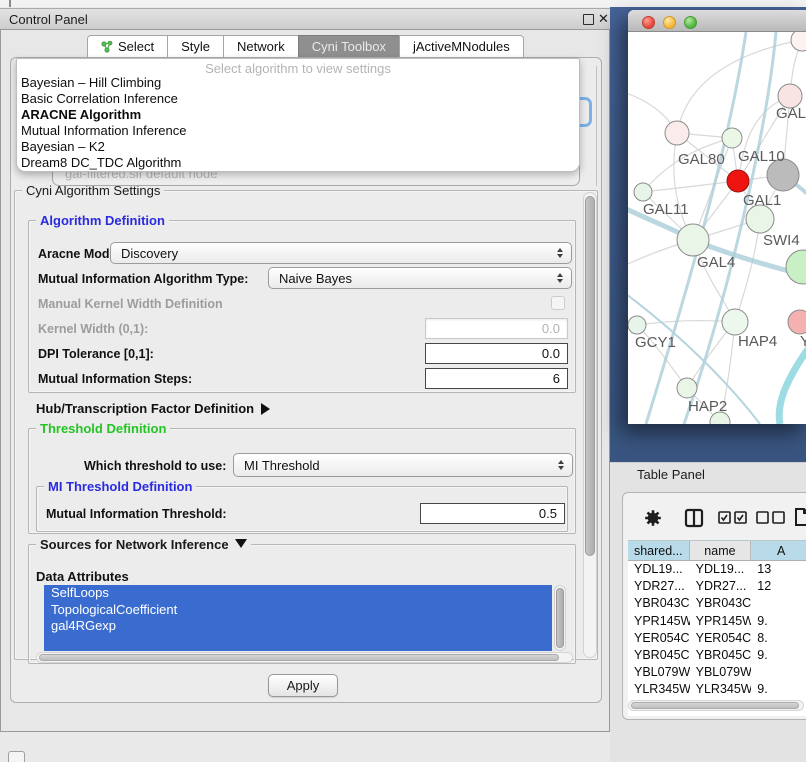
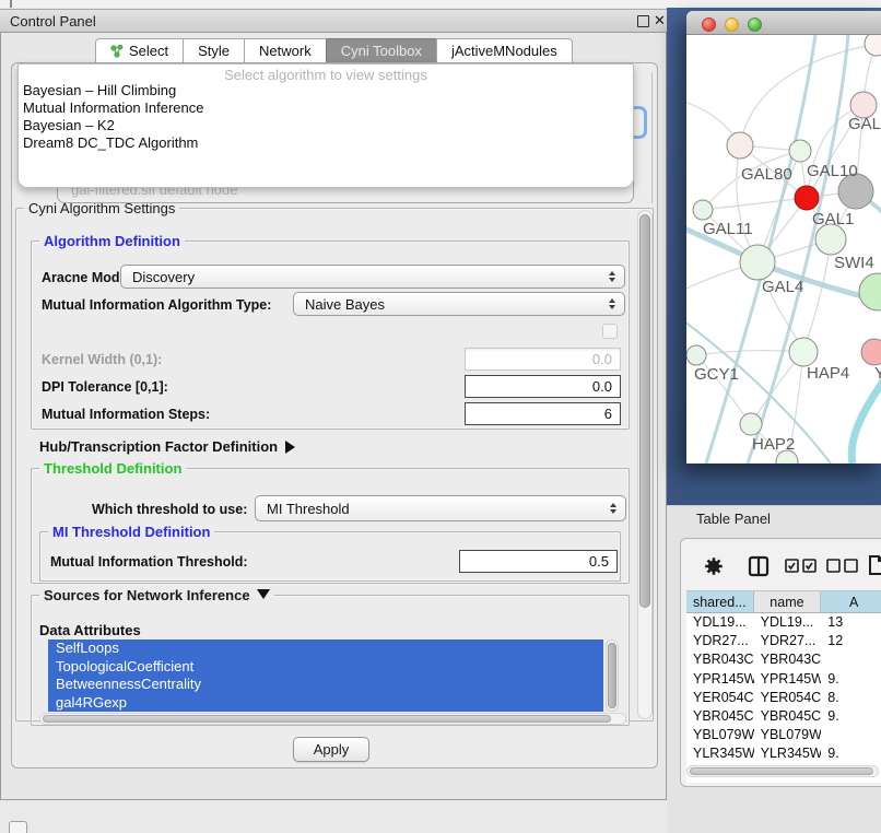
  Control Panel
  ✕
  Select
  Style
  Network
  Cyni Toolbox
  jActiveMNodules
  gal-filtered.sif default node
  Select algorithm to view settings
  Bayesian – Hill Climbing
- Basic Correlation Inference
- ARACNE Algorithm
  Mutual Information Inference
  Bayesian – K2
  Dream8 DC_TDC Algorithm
  Cyni Algorithm Settings
  Algorithm Definition
  Aracne Mod
  Discovery
  Mutual Information Algorithm Type:
  Naive Bayes
- Manual Kernel Width Definition
  Kernel Width (0,1):
  0.0
  DPI Tolerance [0,1]:
  0.0
  Mutual Information Steps:
  6
  Hub/Transcription Factor Definition
  Threshold Definition
  Which threshold to use:
  MI Threshold
  MI Threshold Definition
  Mutual Information Threshold:
  0.5
  Sources for Network Inference
  Data Attributes
  SelfLoops
  TopologicalCoefficient
+ BetweennessCentrality
  gal4RGexp
  Apply
  GAL
  GAL80
  GAL10
  GAL1
  GAL11
  SWI4
  GAL4
  GCY1
  HAP4
  Y
  HAP2
  Table Panel
  shared...
  name
  A
  YDL19...
  YDL19...
  13
  YDR27...
  YDR27...
  12
  YBR043C
  YBR043C
  YPR145W
  YPR145W
  9.
  YER054C
  YER054C
  8.
  YBR045C
  YBR045C
  9.
  YBL079W
  YBL079W
  YLR345W
  YLR345W
  9.
